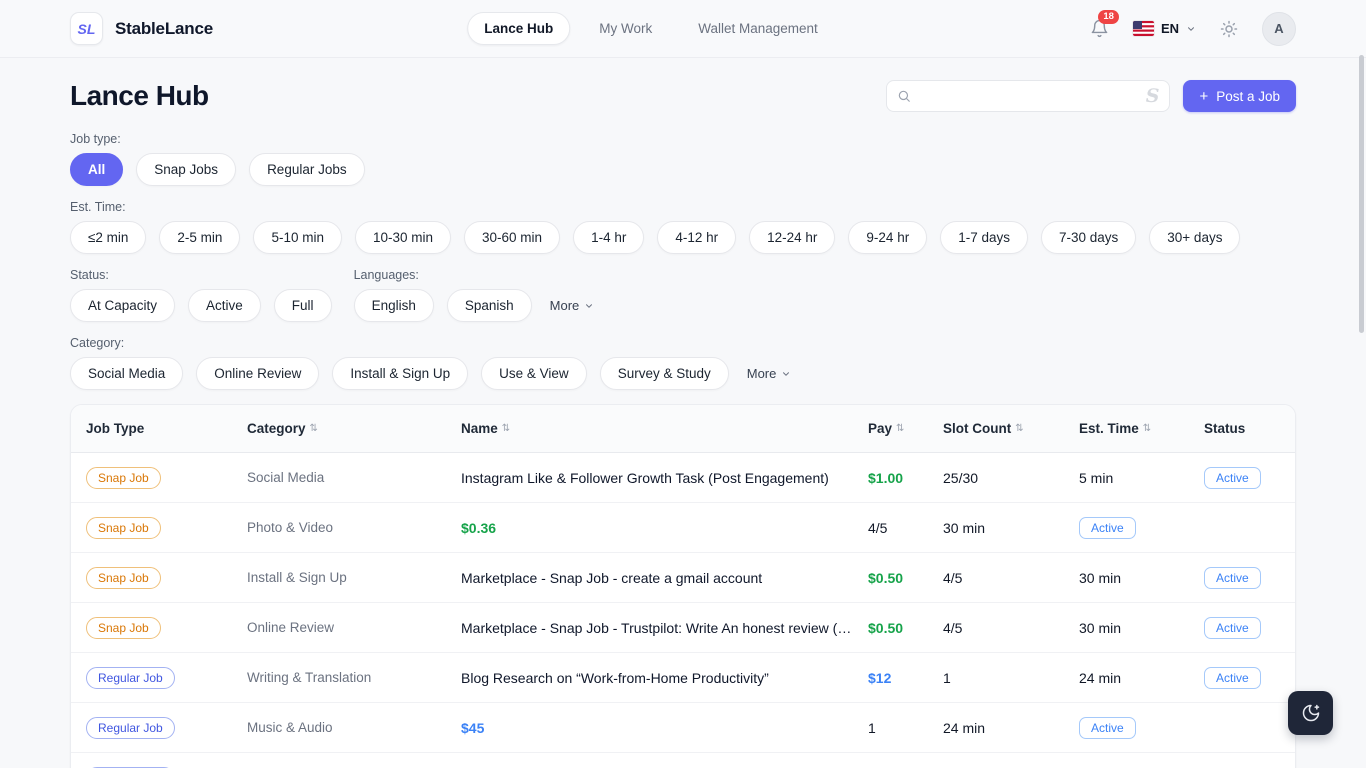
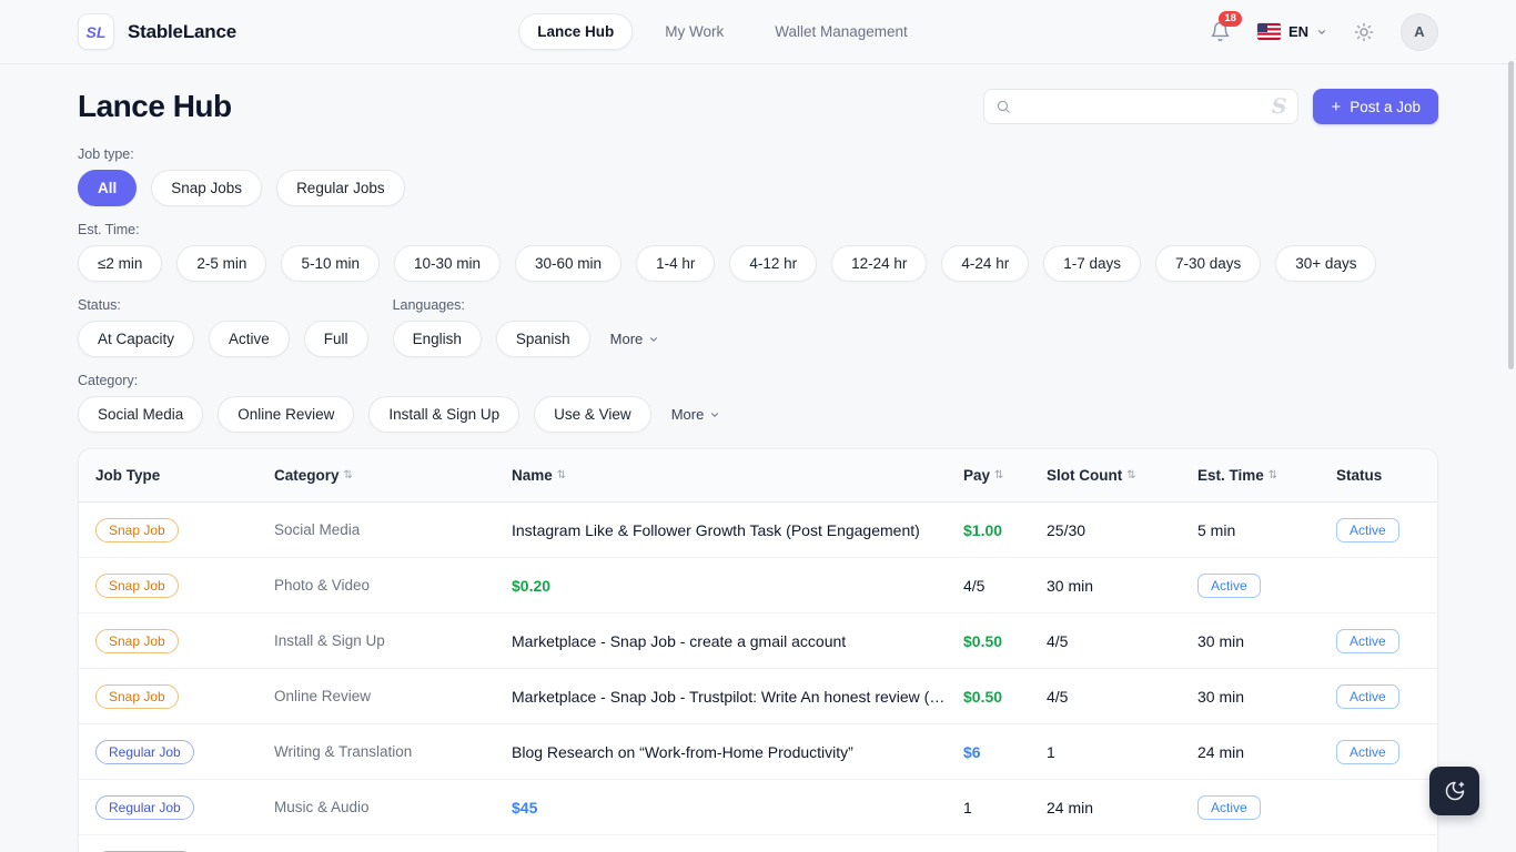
  SL
  StableLance
  Lance Hub
  My Work
  Wallet Management
  18
  EN
  A
  Lance Hub
  S
  +
  Post a Job
  Job type:
  All
  Snap Jobs
  Regular Jobs
  Est. Time:
  ≤2 min
  2-5 min
  5-10 min
  10-30 min
  30-60 min
  1-4 hr
  4-12 hr
  12-24 hr
- 9-24 hr
+ 4-24 hr
  1-7 days
  7-30 days
  30+ days
  Status:
  At Capacity
  Active
  Full
  Languages:
  English
  Spanish
  More
  Category:
  Social Media
  Online Review
  Install & Sign Up
  Use & View
- Survey & Study
  More
  Job Type
  Category
  ⇅
  Name
  ⇅
  Pay
  ⇅
  Slot Count
  ⇅
  Est. Time
  ⇅
  Status
  Snap Job
  Social Media
  Instagram Like & Follower Growth Task (Post Engagement)
  $1.00
  25/30
  5 min
  Active
  Snap Job
  Photo & Video
- $0.36
+ $0.20
  4/5
  30 min
  Active
  Snap Job
  Install & Sign Up
  Marketplace - Snap Job - create a gmail account
  $0.50
  4/5
  30 min
  Active
  Snap Job
  Online Review
  Marketplace - Snap Job - Trustpilot: Write An honest review (4 s
  $0.50
  4/5
  30 min
  Active
  Regular Job
  Writing & Translation
  Blog Research on “Work-from-Home Productivity”
- $12
+ $6
  1
  24 min
  Active
  Regular Job
  Music & Audio
  $45
  1
  24 min
  Active
